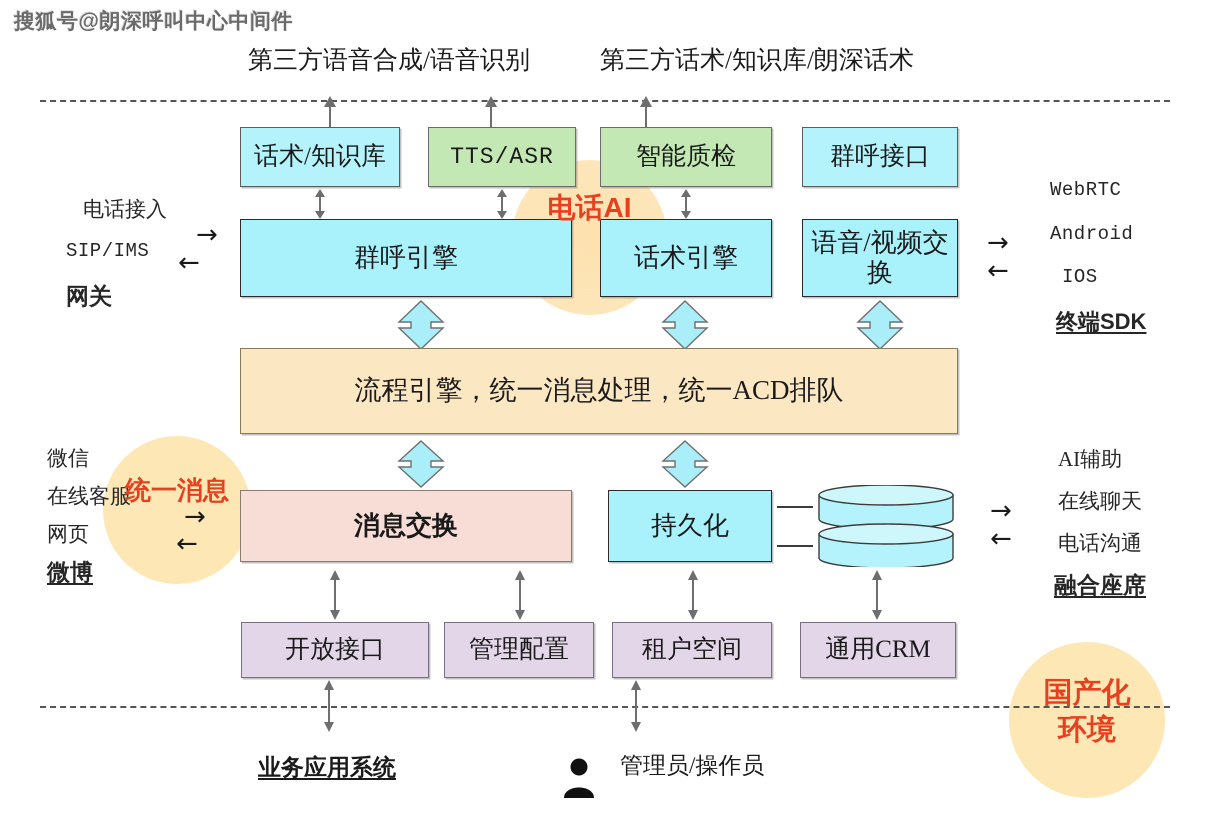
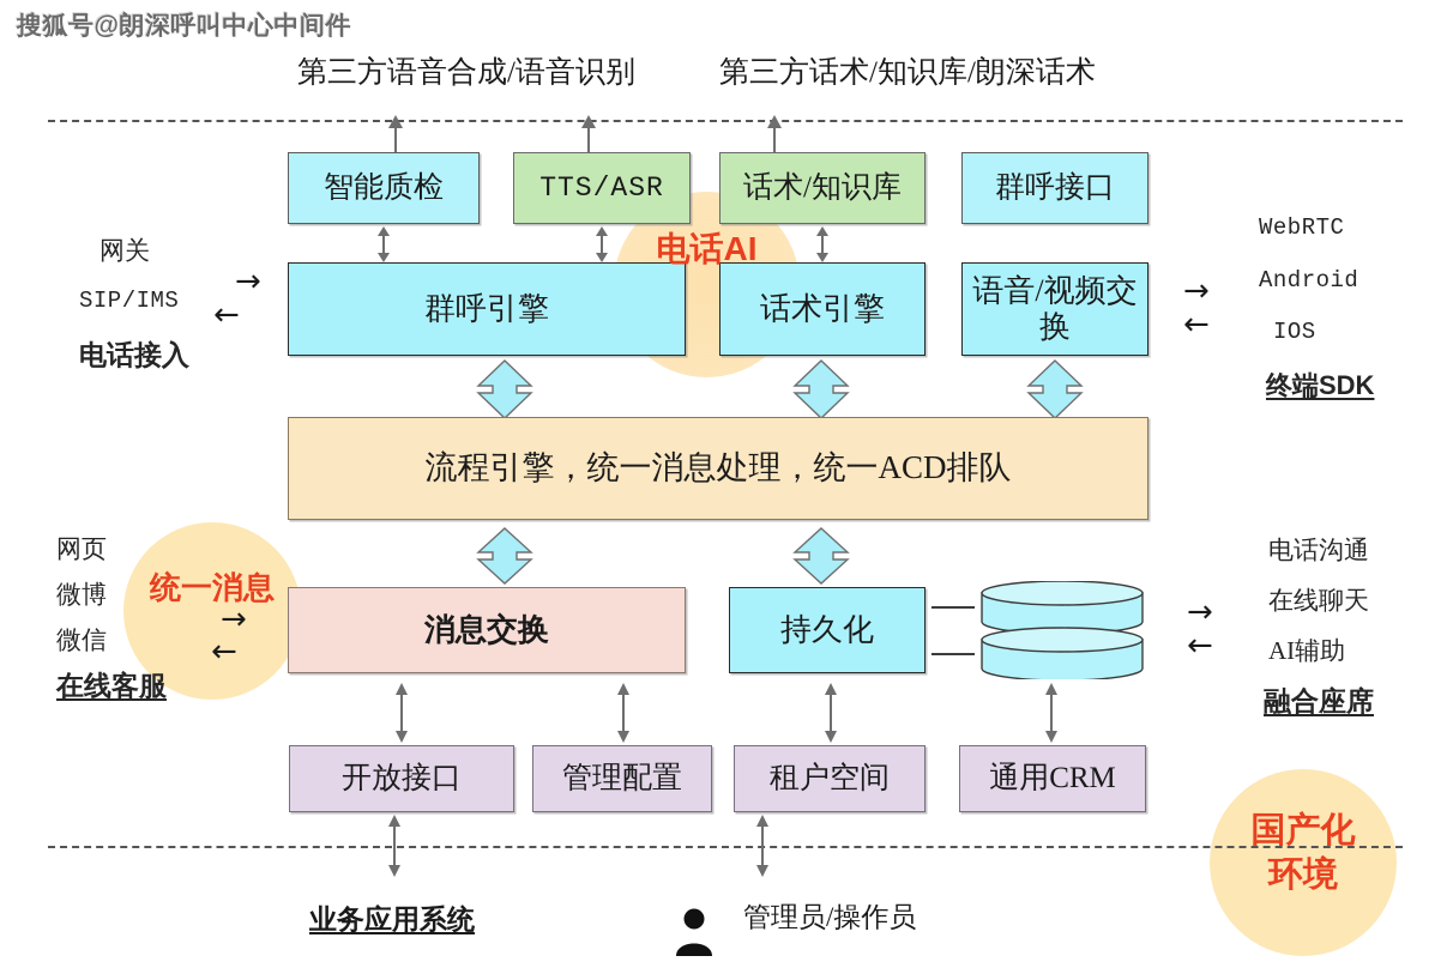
  搜狐号@朗深呼叫中心中间件
  第三方语音合成/语音识别
  第三方话术/知识库/朗深话术
- 话术/知识库
+ 智能质检
  TTS/ASR
- 智能质检
+ 话术/知识库
  群呼接口
  群呼引擎
  话术引擎
  语音/视频交换
  电话AI
- 电话接入
+ 网关
  SIP/IMS
- 网关
+ 电话接入
  →
  ←
  WebRTC
  Android
  IOS
  终端SDK
  →
  ←
  流程引擎，统一消息处理，统一ACD排队
- 微信
+ 网页
- 在线客服
+ 微博
- 网页
+ 微信
- 微博
+ 在线客服
  统一消息
  →
  ←
  消息交换
  持久化
- AI辅助
+ 电话沟通
  在线聊天
- 电话沟通
+ AI辅助
  融合座席
  →
  ←
  开放接口
  管理配置
  租户空间
  通用CRM
  国产化
  环境
  业务应用系统
  管理员/操作员
